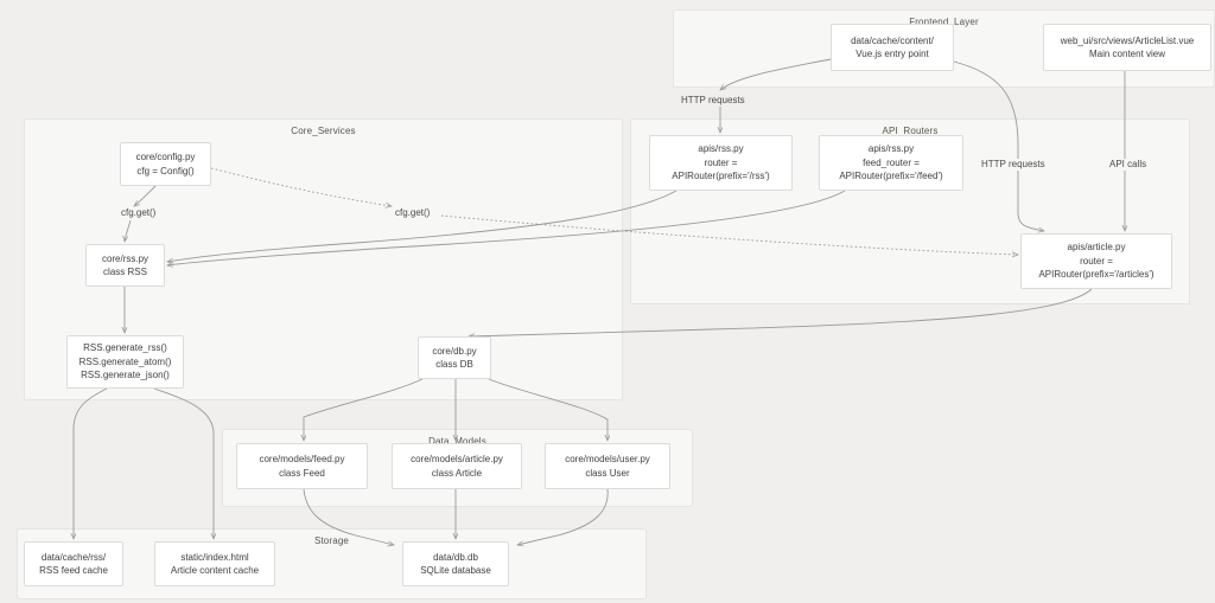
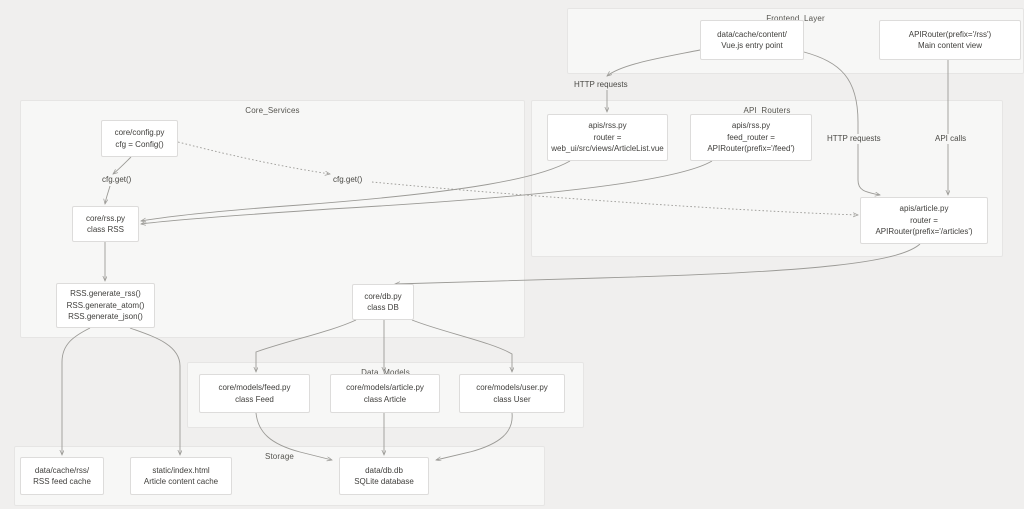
  Frontend_Layer
  Core_Services
  API_Routers
  Data_Models
  Storage
  data/cache/content/
  Vue.js entry point
- web_ui/src/views/ArticleList.vue
+ APIRouter(prefix='/rss')
  Main content view
  core/config.py
  cfg = Config()
  core/rss.py
  class RSS
  RSS.generate_rss()
  RSS.generate_atom()
  RSS.generate_json()
  core/db.py
  class DB
  apis/rss.py
  router =
- APIRouter(prefix='/rss')
+ web_ui/src/views/ArticleList.vue
  apis/rss.py
  feed_router =
  APIRouter(prefix='/feed')
  apis/article.py
  router =
  APIRouter(prefix='/articles')
  core/models/feed.py
  class Feed
  core/models/article.py
  class Article
  core/models/user.py
  class User
  data/cache/rss/
  RSS feed cache
  static/index.html
  Article content cache
  data/db.db
  SQLite database
  HTTP requests
  cfg.get()
  cfg.get()
  HTTP requests
  API calls
